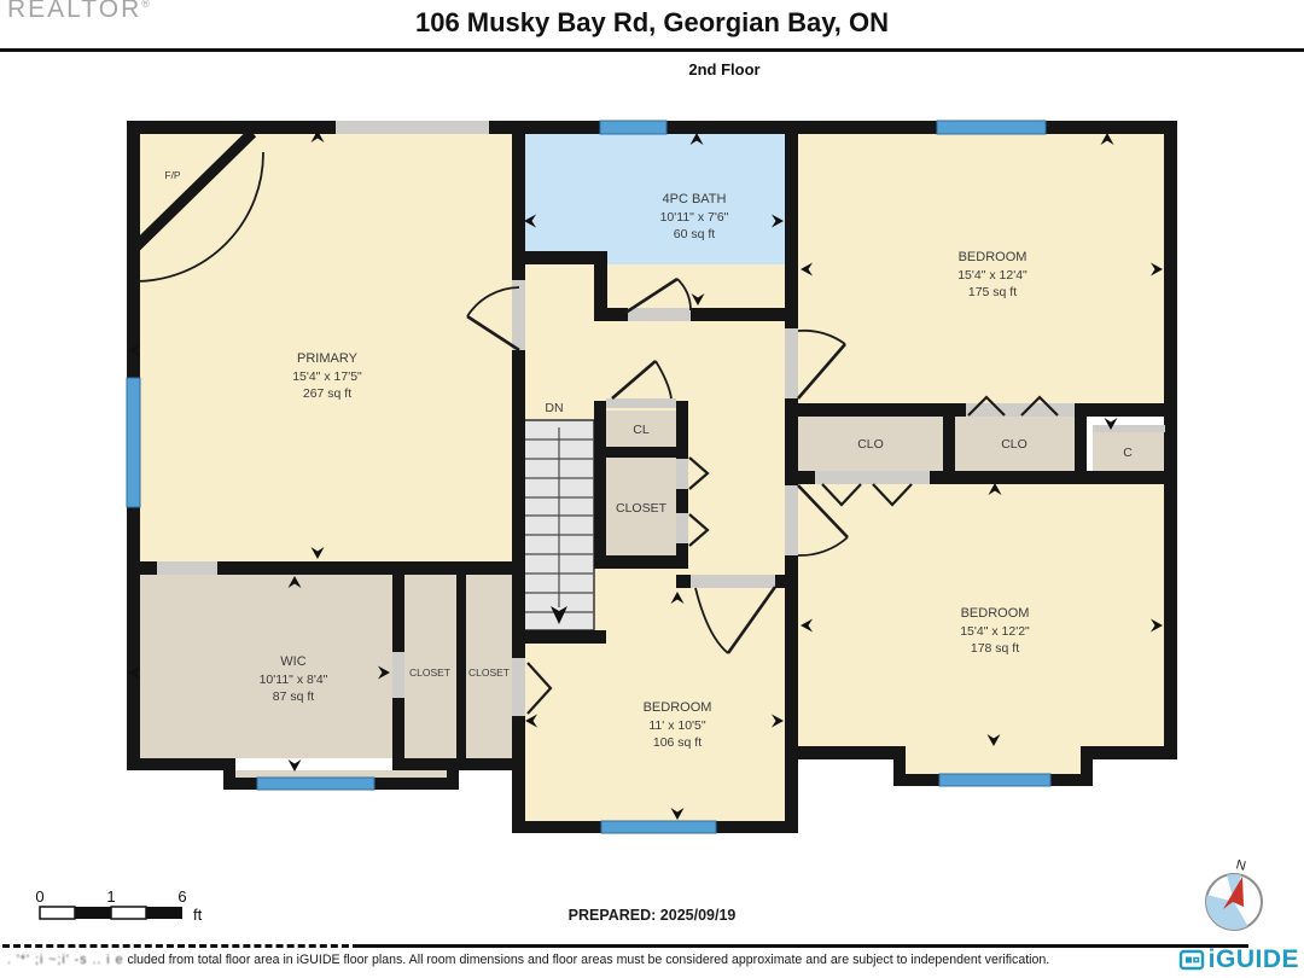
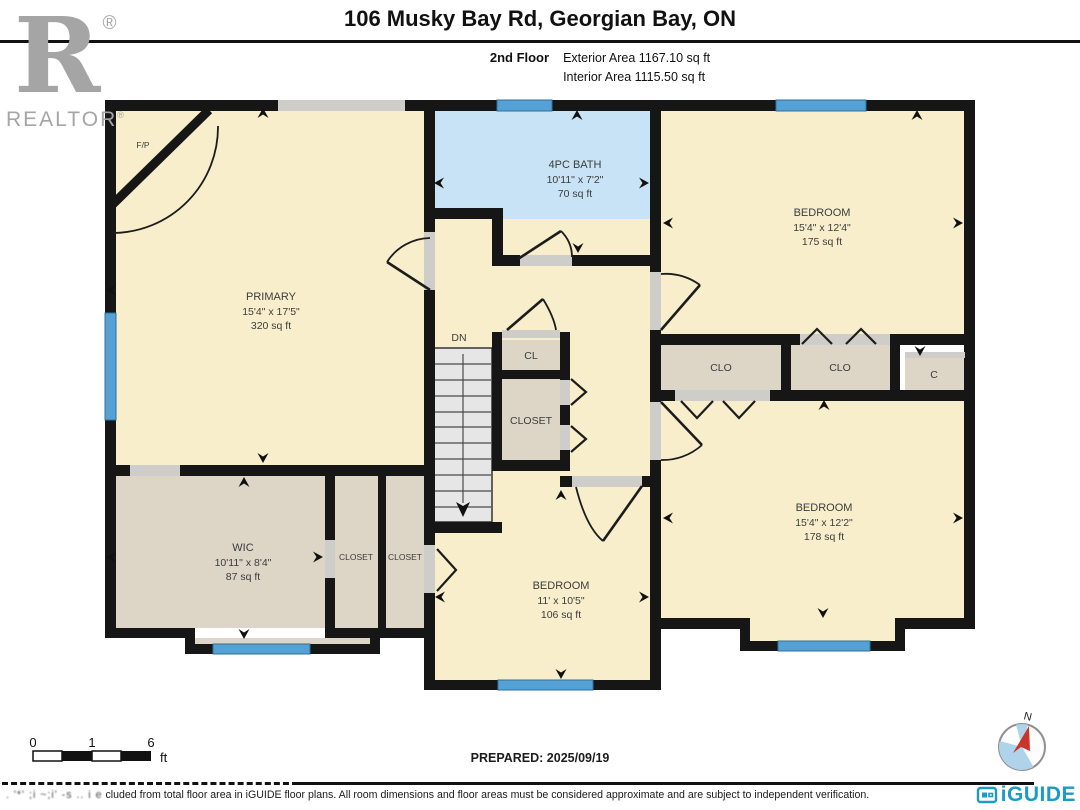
  106 Musky Bay Rd, Georgian Bay, ON
  2nd Floor
+ Exterior Area 1167.10 sq ft
+ Interior Area 1115.50 sq ft
+ R
+ ®
  REALTOR®
  PRIMARY
  15'4" x 17'5"
- 267 sq ft
+ 320 sq ft
  4PC BATH
- 10'11" x 7'6"
+ 10'11" x 7'2"
- 60 sq ft
+ 70 sq ft
  BEDROOM
  15'4" x 12'4"
  175 sq ft
  BEDROOM
  15'4" x 12'2"
  178 sq ft
  BEDROOM
  11' x 10'5"
  106 sq ft
  WIC
  10'11" x 8'4"
  87 sq ft
  DN
  CL
  CLOSET
  CLOSET
  CLOSET
  CLO
  CLO
  C
  F/P
  0
  1
  6
  ft
  PREPARED: 2025/09/19
  . '*' ;i ~;i' -s .. i e cluded from total floor area in iGUIDE floor plans. All room dimensions and floor areas must be considered approximate and are subject to independent verification.
  iGUIDE
